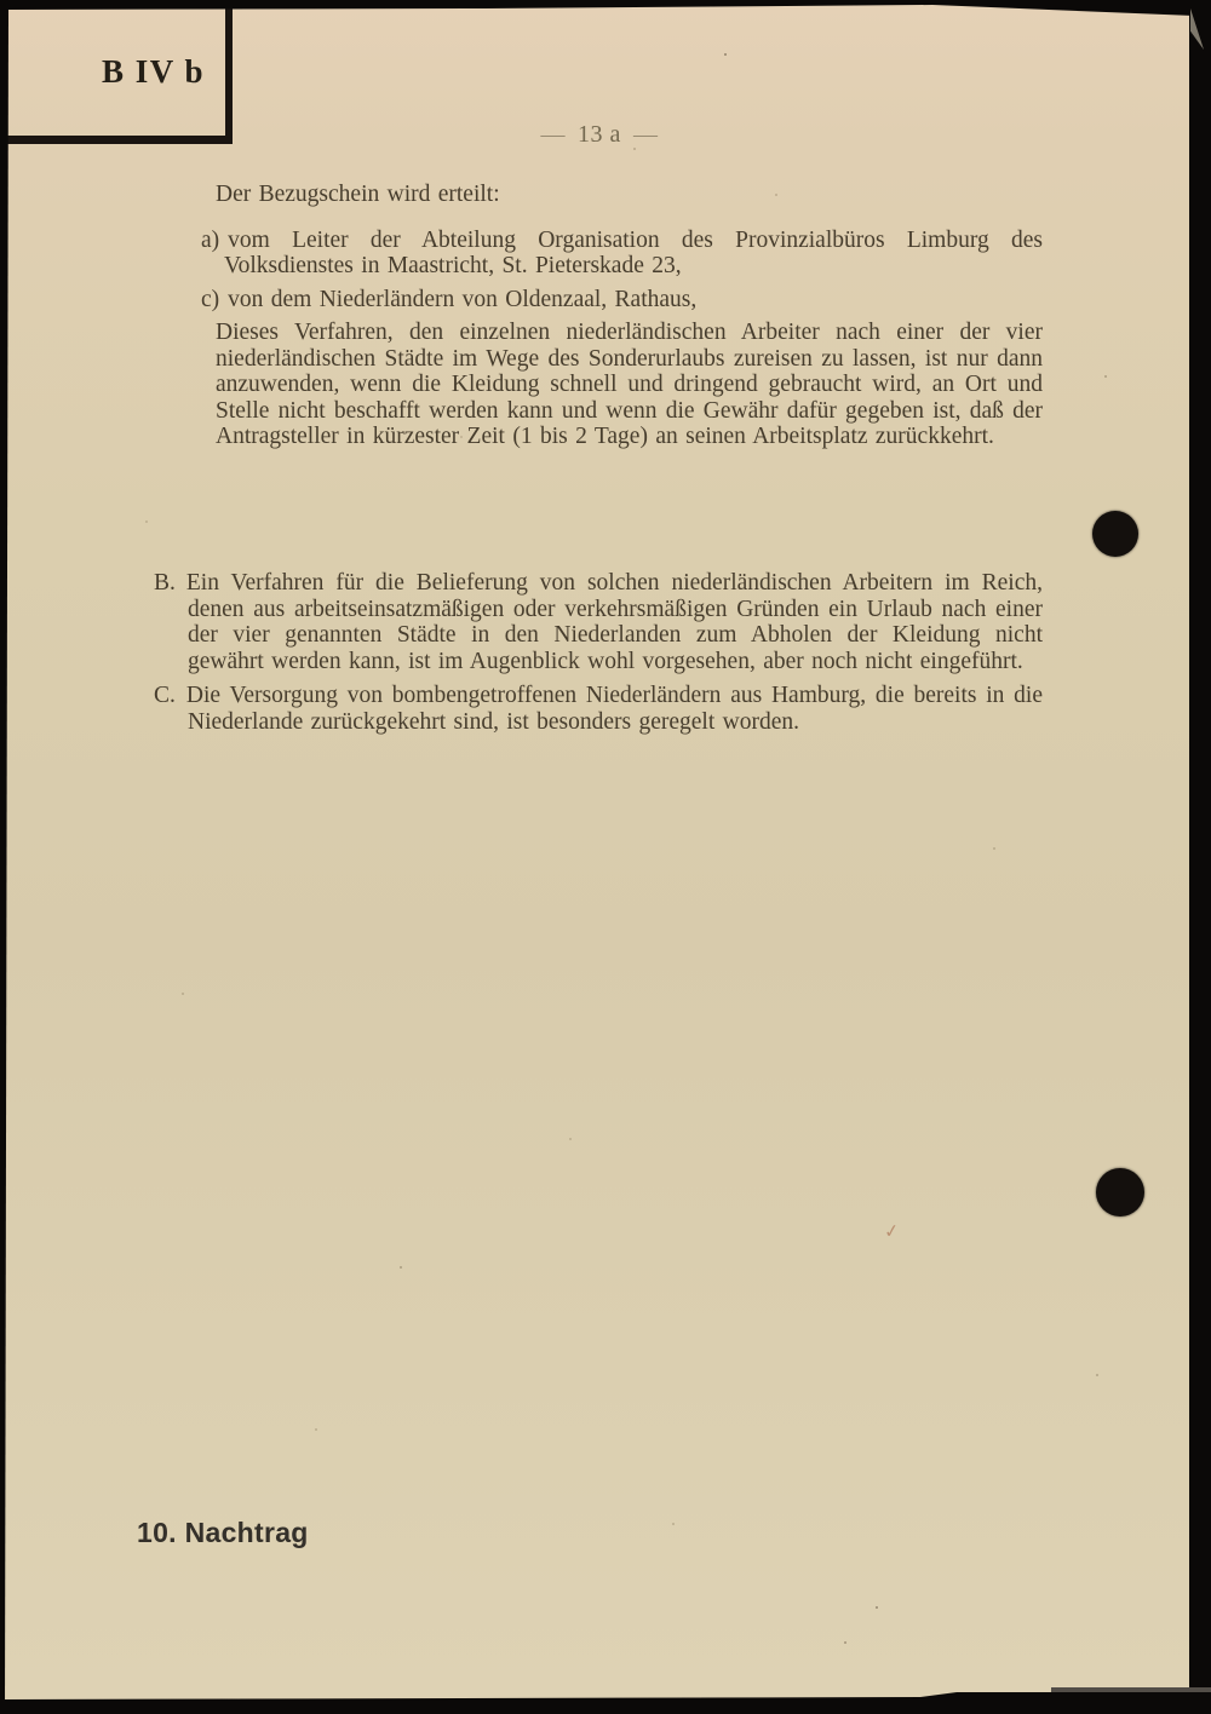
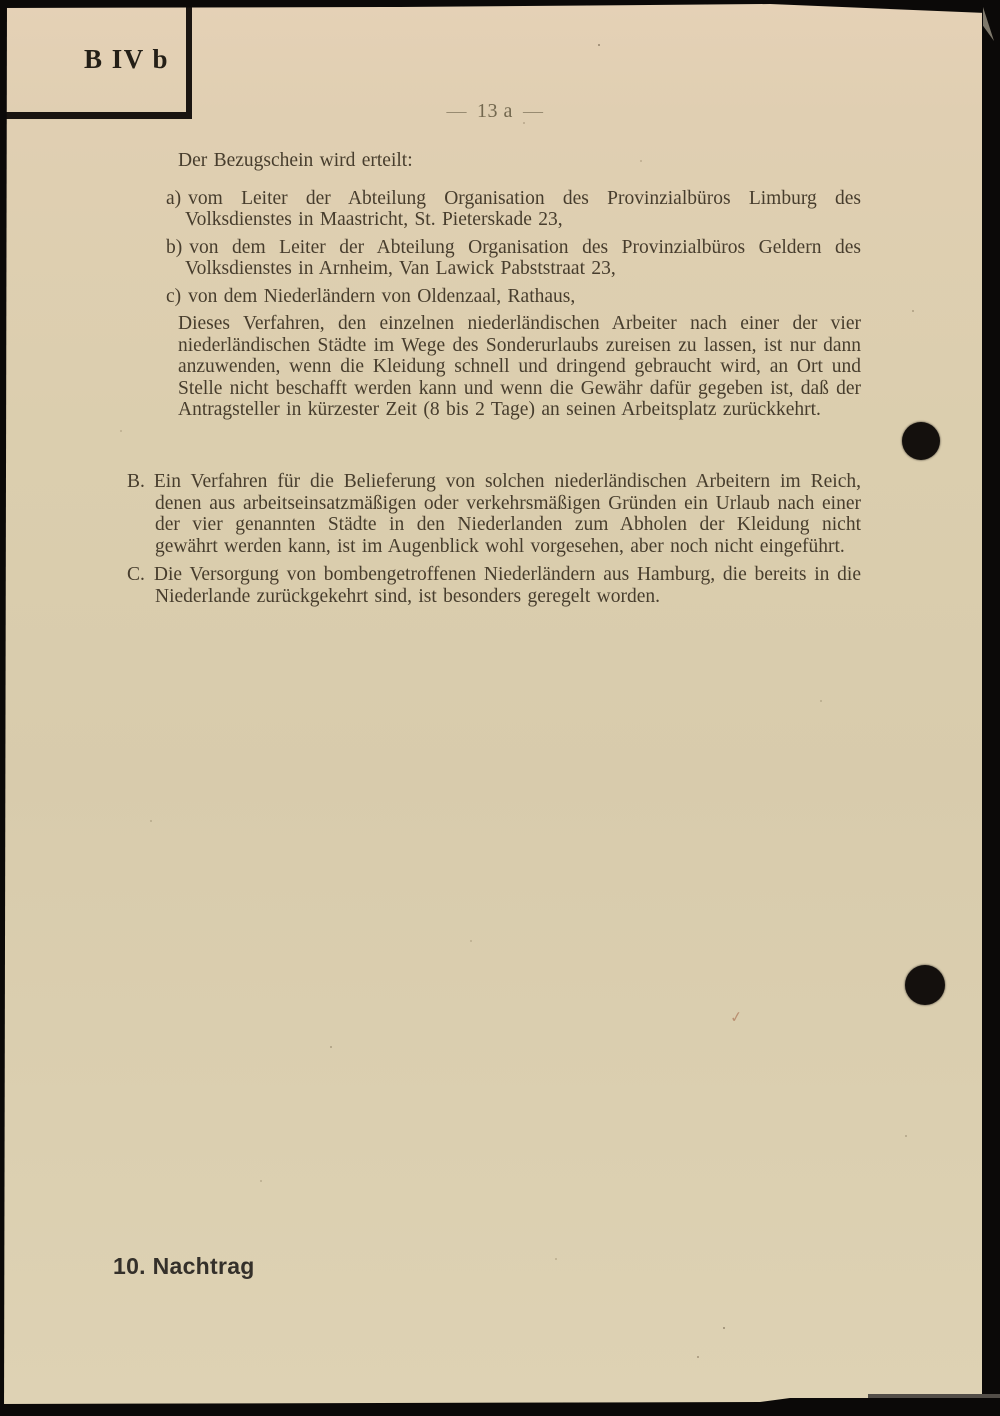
  B IV b
  — 13 a —
  Der Bezugschein wird erteilt:
  a) vom Leiter der Abteilung Organisation des Provinzialbüros Limburg des Volksdienstes in Maastricht, St. Pieterskade 23,
+ b) von dem Leiter der Abteilung Organisation des Provinzialbüros Geldern des Volksdienstes in Arnheim, Van Lawick Pabststraat 23,
  c) von dem Niederländern von Oldenzaal, Rathaus,
- Dieses Verfahren, den einzelnen niederländischen Arbeiter nach einer der vier niederländischen Städte im Wege des Sonderurlaubs zureisen zu lassen, ist nur dann anzuwenden, wenn die Kleidung schnell und dringend gebraucht wird, an Ort und Stelle nicht beschafft werden kann und wenn die Gewähr dafür gegeben ist, daß der Antragsteller in kürzester Zeit (1 bis 2 Tage) an seinen Arbeitsplatz zurückkehrt.
+ Dieses Verfahren, den einzelnen niederländischen Arbeiter nach einer der vier niederländischen Städte im Wege des Sonderurlaubs zureisen zu lassen, ist nur dann anzuwenden, wenn die Kleidung schnell und dringend gebraucht wird, an Ort und Stelle nicht beschafft werden kann und wenn die Gewähr dafür gegeben ist, daß der Antragsteller in kürzester Zeit (8 bis 2 Tage) an seinen Arbeitsplatz zurückkehrt.
  B. Ein Verfahren für die Belieferung von solchen niederländischen Arbeitern im Reich, denen aus arbeitseinsatzmäßigen oder verkehrsmäßigen Gründen ein Urlaub nach einer der vier genannten Städte in den Niederlanden zum Abholen der Kleidung nicht gewährt werden kann, ist im Augenblick wohl vorgesehen, aber noch nicht eingeführt.
  C. Die Versorgung von bombengetroffenen Niederländern aus Hamburg, die bereits in die Niederlande zurückgekehrt sind, ist besonders geregelt worden.
  10. Nachtrag
